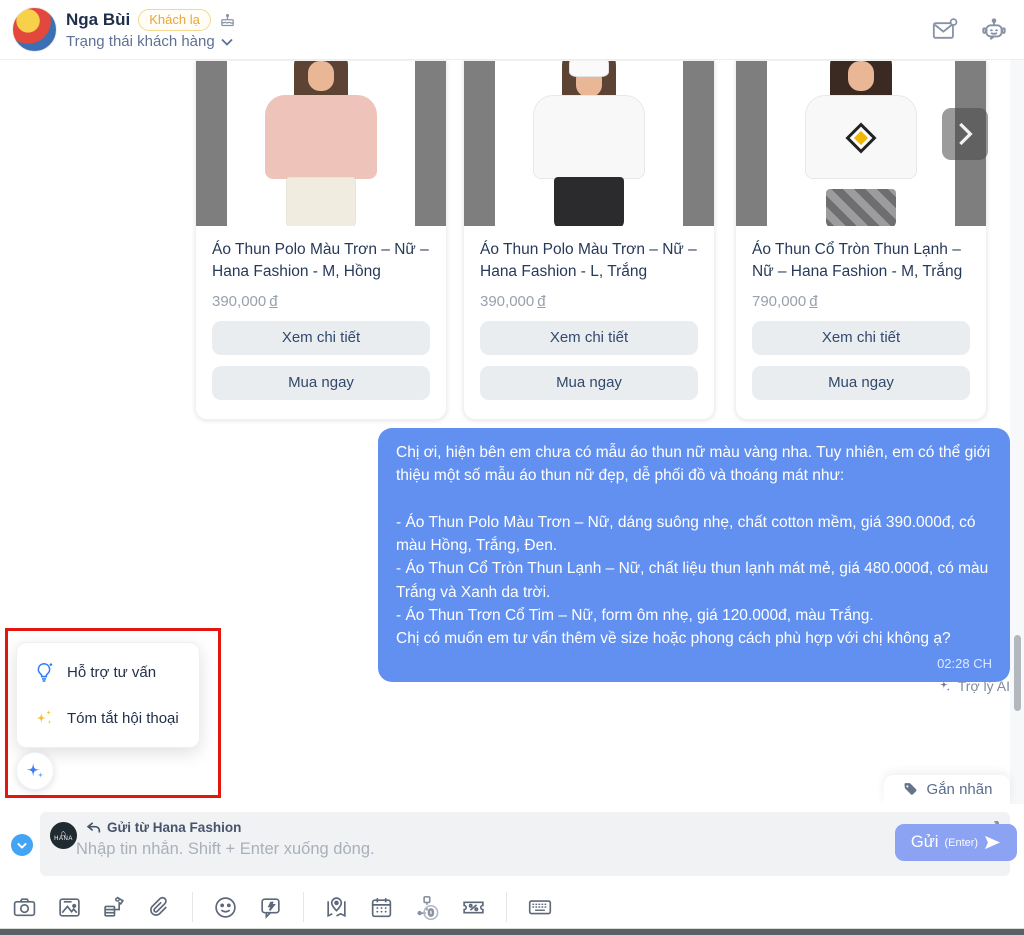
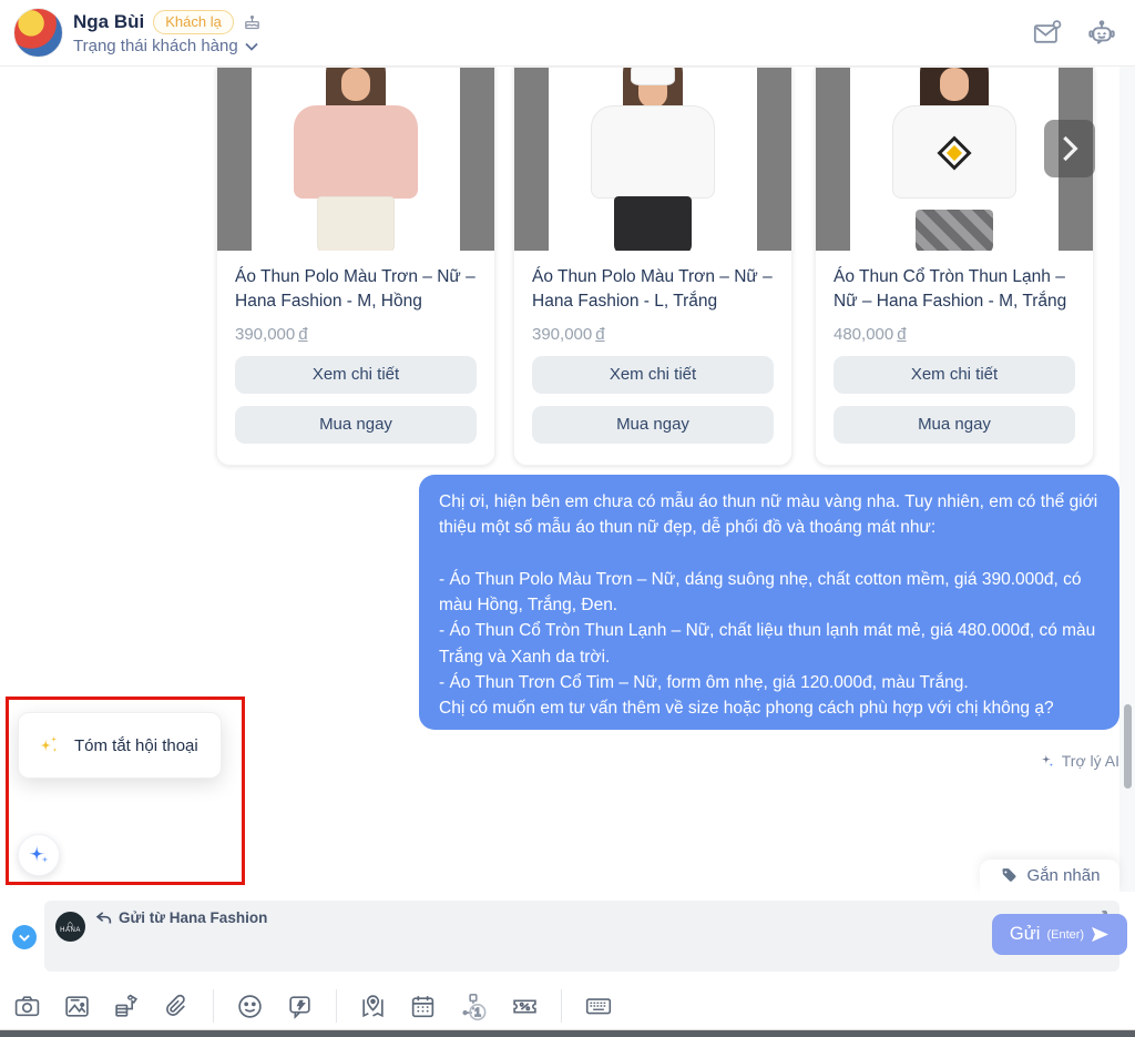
  Nga Bùi
  Khách lạ
  Trạng thái khách hàng
  Áo Thun Polo Màu Trơn – Nữ – Hana Fashion - M, Hồng
  390,000 đ
  Xem chi tiết
  Mua ngay
  Áo Thun Polo Màu Trơn – Nữ – Hana Fashion - L, Trắng
  390,000 đ
  Xem chi tiết
  Mua ngay
  Áo Thun Cổ Tròn Thun Lạnh – Nữ – Hana Fashion - M, Trắng
- 790,000 đ
+ 480,000 đ
  Xem chi tiết
  Mua ngay
  Chị ơi, hiện bên em chưa có mẫu áo thun nữ màu vàng nha. Tuy nhiên, em có thể giới thiệu một số mẫu áo thun nữ đẹp, dễ phối đồ và thoáng mát như:
  - Áo Thun Polo Màu Trơn – Nữ, dáng suông nhẹ, chất cotton mềm, giá 390.000đ, có màu Hồng, Trắng, Đen.
  - Áo Thun Cổ Tròn Thun Lạnh – Nữ, chất liệu thun lạnh mát mẻ, giá 480.000đ, có màu Trắng và Xanh da trời.
  - Áo Thun Trơn Cổ Tim – Nữ, form ôm nhẹ, giá 120.000đ, màu Trắng.
  Chị có muốn em tư vấn thêm về size hoặc phong cách phù hợp với chị không ạ?
- 02:28 CH
  Trợ lý AI
- Hỗ trợ tư vấn
  Tóm tắt hội thoại
  Gắn nhãn
  ⌂
  Gửi từ Hana Fashion
- Nhập tin nhắn. Shift + Enter xuống dòng.
- 0
+ 1
  Gửi
  (Enter)
